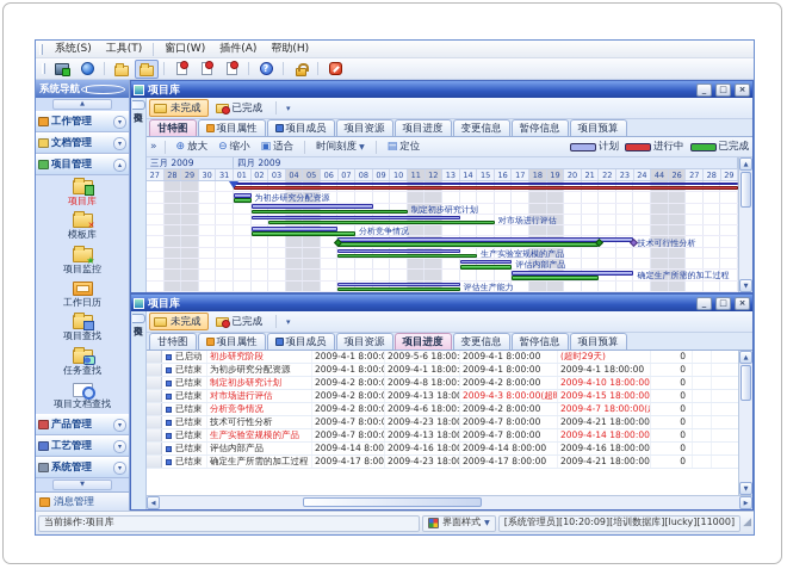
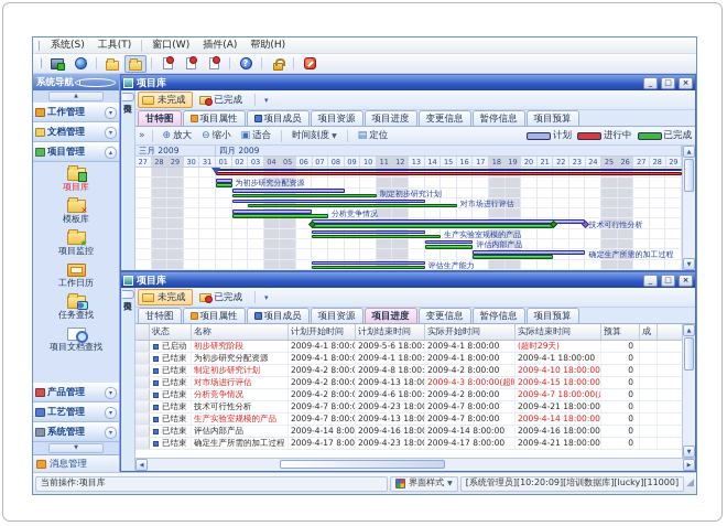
  系统(S)
  工具(T)
  窗口(W)
  插件(A)
  帮助(H)
  系统导航
  工作管理
  文档管理
  项目管理
  项目库
  模板库
  项目监控
  工作日历
- 项目查找
  任务查找
  项目文档查找
  产品管理
  工艺管理
  系统管理
  消息管理
  项目库
  _
  □
  ×
  未完成
  已完成
  ▾
  甘特图
  项目属性
  项目成员
  项目资源
  项目进度
  变更信息
  暂停信息
  项目预算
  ⊕
  放大
  ⊖
  缩小
  ▣
  适合
  时间刻度
  ▤
  定位
  计划
  进行中
  已完成
  三月 2009
  四月 2009
  27
  28
  29
  30
  31
  01
  02
  03
  04
  05
  06
  07
  08
  09
  10
  11
  12
  13
  14
  15
  16
  17
  18
  19
  20
  21
  22
  23
  24
- 44
+ 25
  26
  27
  28
  29
  为初步研究分配资源
  制定初步研究计划
  对市场进行评估
  分析竞争情况
  技术可行性分析
  生产实验室规模的产品
  评估内部产品
  确定生产所需的加工过程
  评估生产能力
  项目库
  _
  □
  ×
  未完成
  已完成
  ▾
  甘特图
  项目属性
  项目成员
  项目资源
  项目进度
  变更信息
  暂停信息
  项目预算
+ 状态
+ 名称
+ 计划开始时间
+ 计划结束时间
+ 实际开始时间
+ 实际结束时间
+ 预算
+ 成
  已启动
  初步研究阶段
  2009-4-1 8:00:0
  2009-5-6 18:00:
  2009-4-1 8:00:00
  (超时29天)
  0
  已结束
  为初步研究分配资源
  2009-4-1 8:00:0
  2009-4-1 18:00:
  2009-4-1 8:00:00
  2009-4-1 18:00:00
  0
  已结束
  制定初步研究计划
  2009-4-2 8:00:0
  2009-4-8 18:00:
  2009-4-2 8:00:00
  2009-4-10 18:00:00
  0
  已结束
  对市场进行评估
  2009-4-2 8:00:0
  2009-4-13 18:00
  2009-4-3 8:00:00(超时
  2009-4-15 18:00:00
  0
  已结束
  分析竞争情况
  2009-4-2 8:00:0
  2009-4-6 18:00:
  2009-4-2 8:00:00
  2009-4-7 18:00:00(
  0
  已结束
  技术可行性分析
  2009-4-7 8:00:0
  2009-4-23 18:00
  2009-4-7 8:00:00
  2009-4-21 18:00:00
  0
  已结束
  生产实验室规模的产品
  2009-4-7 8:00:0
  2009-4-13 18:00
  2009-4-7 8:00:00
  2009-4-14 18:00:00
  0
  已结束
  评估内部产品
  2009-4-14 8:00
  2009-4-16 18:00
  2009-4-14 8:00:00
  2009-4-16 18:00:00
  0
  已结束
  确定生产所需的加工过程
  2009-4-17 8:00
  2009-4-23 18:00
  2009-4-17 8:00:00
  2009-4-21 18:00:00
  0
  当前操作:项目库
  界面样式
  [系统管理员][10:20:09][培训数据库][lucky][11000]
  ◢
